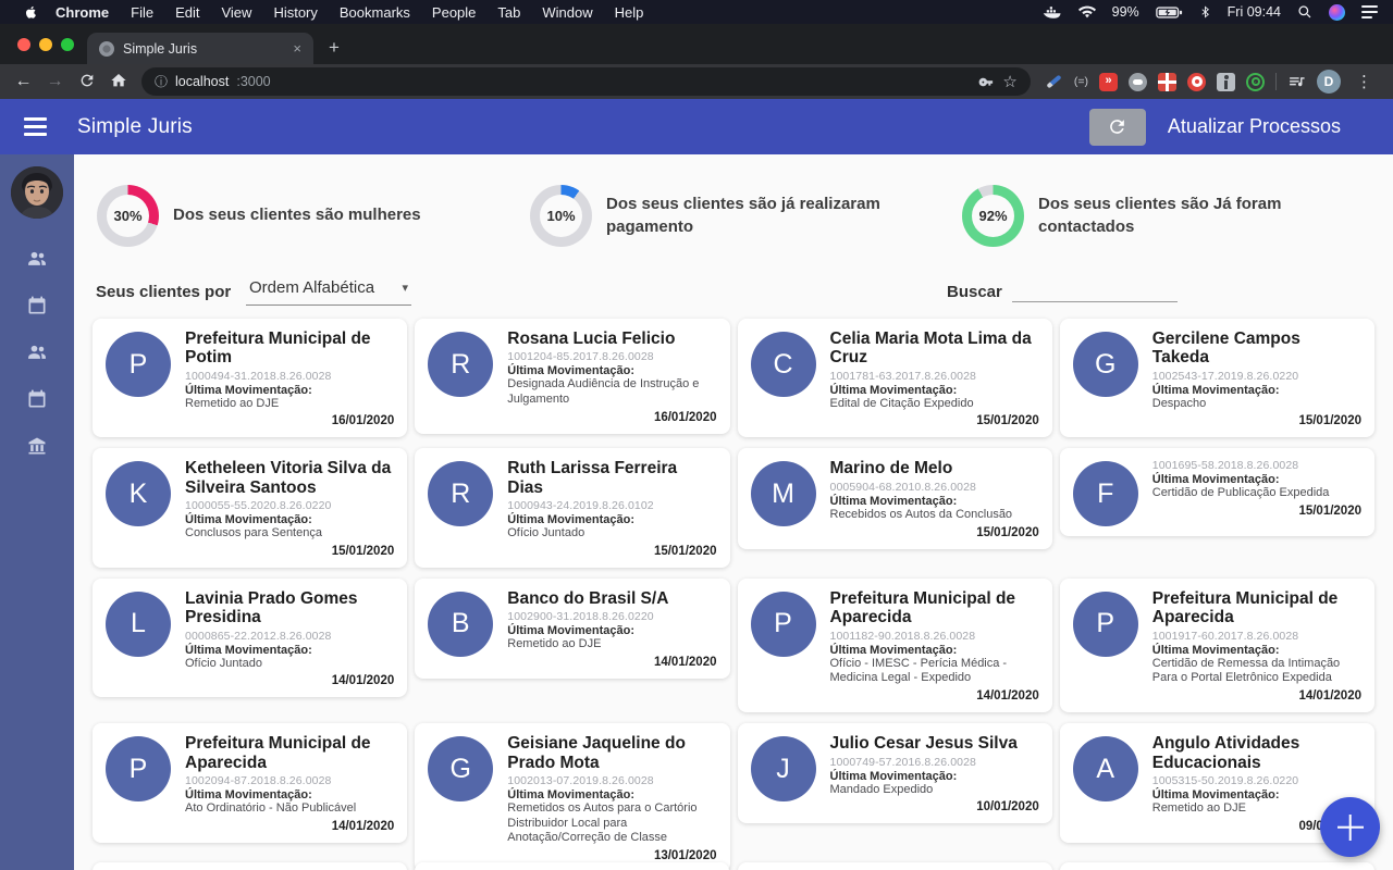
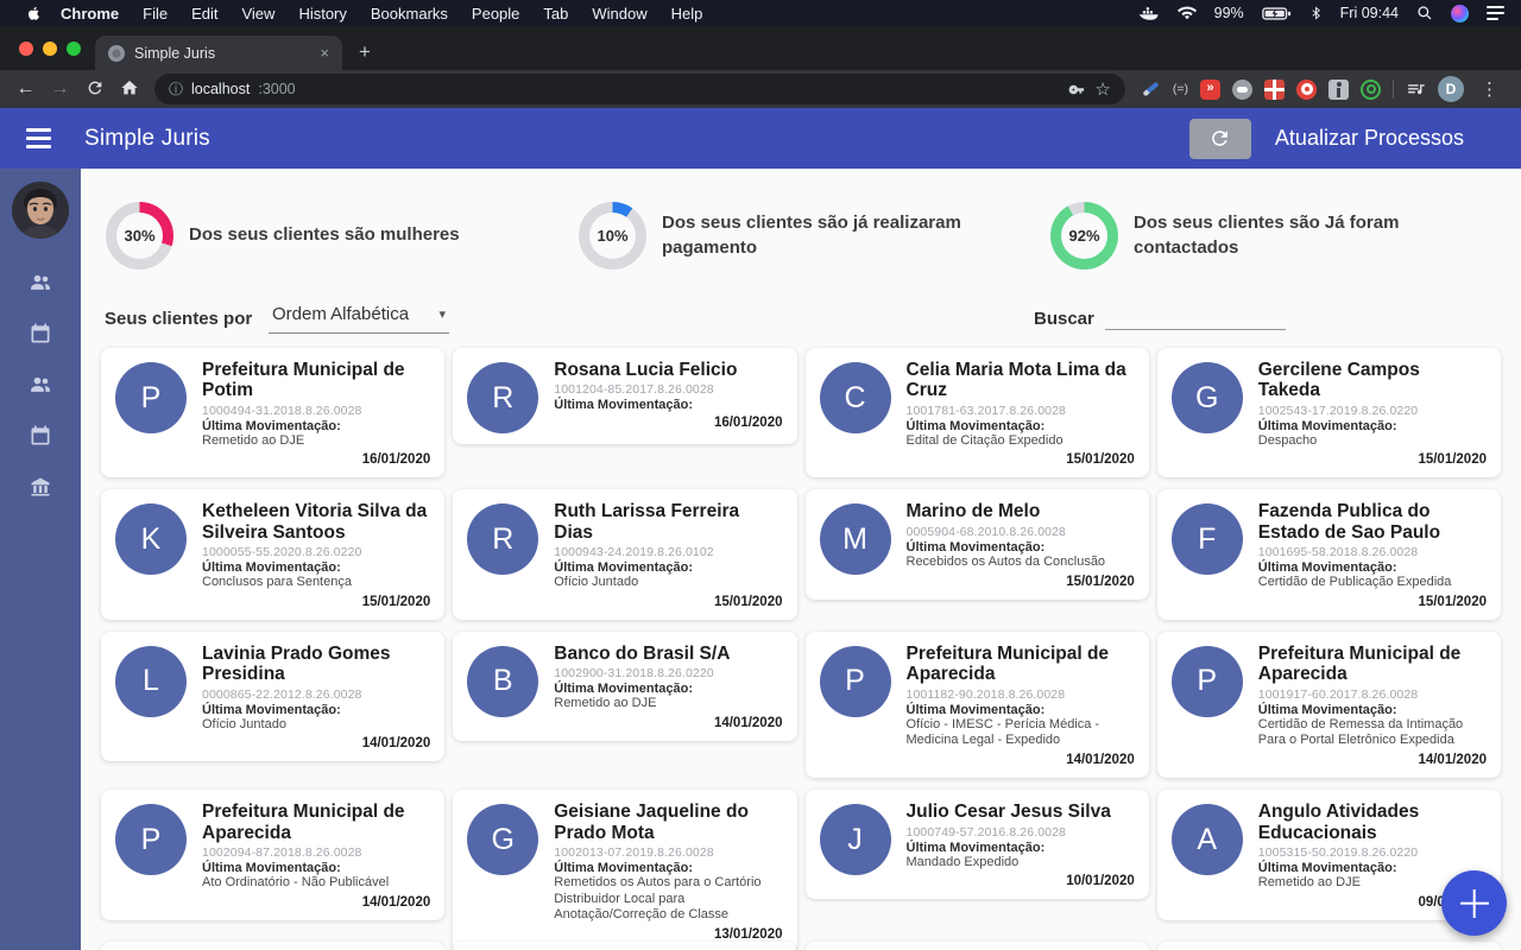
  Chrome
  File
  Edit
  View
  History
  Bookmarks
  People
  Tab
  Window
  Help
  99%
  Fri 09:44
  Simple Juris
  ×
  +
  ←
  →
  ⓘ
  localhost
  :3000
  ☆
  (=)
  »
  D
  ⋮
  Simple Juris
  Atualizar Processos
  30%
  Dos seus clientes são mulheres
  10%
  Dos seus clientes são já realizaram pagamento
  92%
  Dos seus clientes são Já foram contactados
  Seus clientes por
  Ordem Alfabética
  ▾
  Buscar
  P
  Prefeitura Municipal de Potim
  1000494-31.2018.8.26.0028
  Última Movimentação:
  Remetido ao DJE
  16/01/2020
  R
  Rosana Lucia Felicio
  1001204-85.2017.8.26.0028
  Última Movimentação:
- Designada Audiência de Instrução e Julgamento
  16/01/2020
  C
  Celia Maria Mota Lima da Cruz
  1001781-63.2017.8.26.0028
  Última Movimentação:
  Edital de Citação Expedido
  15/01/2020
  G
  Gercilene Campos Takeda
  1002543-17.2019.8.26.0220
  Última Movimentação:
  Despacho
  15/01/2020
  K
  Ketheleen Vitoria Silva da Silveira Santoos
  1000055-55.2020.8.26.0220
  Última Movimentação:
  Conclusos para Sentença
  15/01/2020
  R
  Ruth Larissa Ferreira Dias
  1000943-24.2019.8.26.0102
  Última Movimentação:
  Ofício Juntado
  15/01/2020
  M
  Marino de Melo
  0005904-68.2010.8.26.0028
  Última Movimentação:
  Recebidos os Autos da Conclusão
  15/01/2020
  F
+ Fazenda Publica do Estado de Sao Paulo
  1001695-58.2018.8.26.0028
  Última Movimentação:
  Certidão de Publicação Expedida
  15/01/2020
  L
  Lavinia Prado Gomes Presidina
  0000865-22.2012.8.26.0028
  Última Movimentação:
  Ofício Juntado
  14/01/2020
  B
  Banco do Brasil S/A
  1002900-31.2018.8.26.0220
  Última Movimentação:
  Remetido ao DJE
  14/01/2020
  P
  Prefeitura Municipal de Aparecida
  1001182-90.2018.8.26.0028
  Última Movimentação:
  Ofício - IMESC - Perícia Médica - Medicina Legal - Expedido
  14/01/2020
  P
  Prefeitura Municipal de Aparecida
  1001917-60.2017.8.26.0028
  Última Movimentação:
  Certidão de Remessa da Intimação Para o Portal Eletrônico Expedida
  14/01/2020
  P
  Prefeitura Municipal de Aparecida
  1002094-87.2018.8.26.0028
  Última Movimentação:
  Ato Ordinatório - Não Publicável
  14/01/2020
  G
  Geisiane Jaqueline do Prado Mota
  1002013-07.2019.8.26.0028
  Última Movimentação:
  Remetidos os Autos para o Cartório Distribuidor Local para Anotação/Correção de Classe
  13/01/2020
  J
  Julio Cesar Jesus Silva
  1000749-57.2016.8.26.0028
  Última Movimentação:
  Mandado Expedido
  10/01/2020
  A
  Angulo Atividades Educacionais
  1005315-50.2019.8.26.0220
  Última Movimentação:
  Remetido ao DJE
